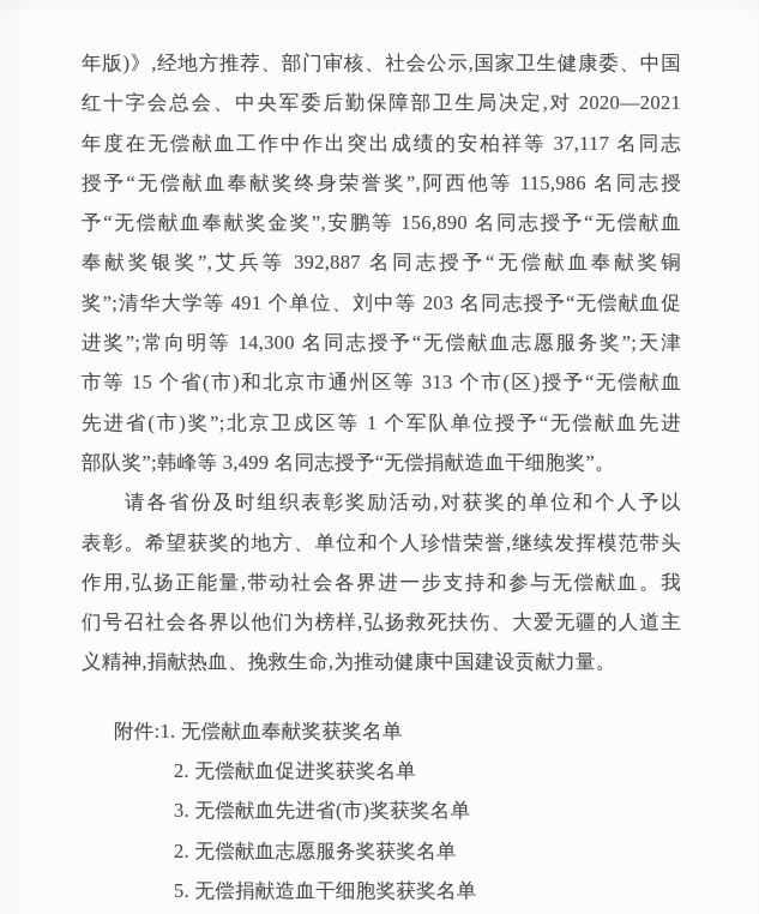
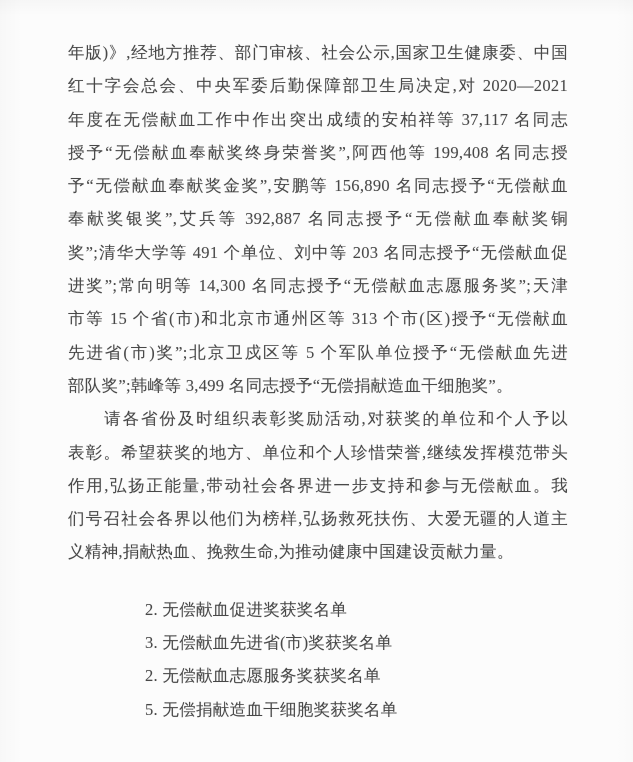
  年版)》,经地方推荐、部门审核、社会公示,国家卫生健康委、中国
  红十字会总会、中央军委后勤保障部卫生局决定,对 2020—2021
  年度在无偿献血工作中作出突出成绩的安柏祥等 37,117 名同志
- 授予“无偿献血奉献奖终身荣誉奖”,阿西他等 115,986 名同志授
+ 授予“无偿献血奉献奖终身荣誉奖”,阿西他等 199,408 名同志授
  予“无偿献血奉献奖金奖”,安鹏等 156,890 名同志授予“无偿献血
  奉献奖银奖”,艾兵等 392,887 名同志授予“无偿献血奉献奖铜
  奖”;清华大学等 491 个单位、刘中等 203 名同志授予“无偿献血促
  进奖”;常向明等 14,300 名同志授予“无偿献血志愿服务奖”;天津
  市等 15 个省(市)和北京市通州区等 313 个市(区)授予“无偿献血
- 先进省(市)奖”;北京卫戍区等 1 个军队单位授予“无偿献血先进
+ 先进省(市)奖”;北京卫戍区等 5 个军队单位授予“无偿献血先进
  部队奖”;韩峰等 3,499 名同志授予“无偿捐献造血干细胞奖”。
  请各省份及时组织表彰奖励活动,对获奖的单位和个人予以
  表彰。希望获奖的地方、单位和个人珍惜荣誉,继续发挥模范带头
  作用,弘扬正能量,带动社会各界进一步支持和参与无偿献血。我
  们号召社会各界以他们为榜样,弘扬救死扶伤、大爱无疆的人道主
  义精神,捐献热血、挽救生命,为推动健康中国建设贡献力量。
- 附件:1. 无偿献血奉献奖获奖名单
  2. 无偿献血促进奖获奖名单
  3. 无偿献血先进省(市)奖获奖名单
  2. 无偿献血志愿服务奖获奖名单
  5. 无偿捐献造血干细胞奖获奖名单
